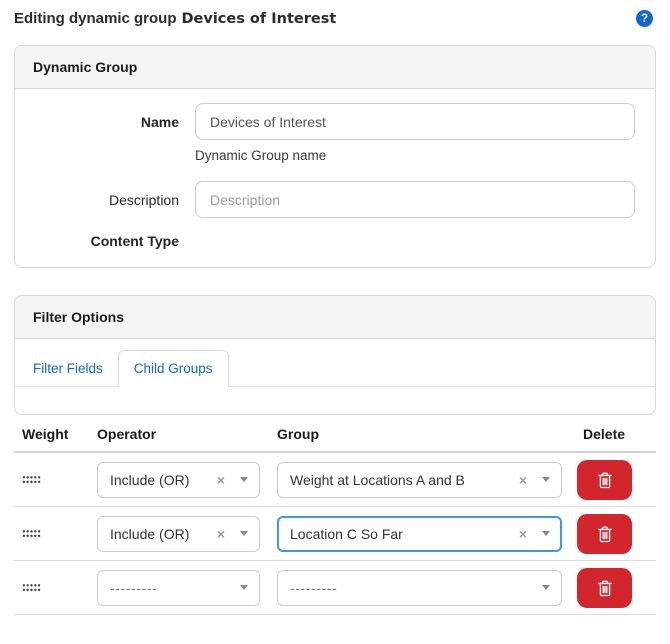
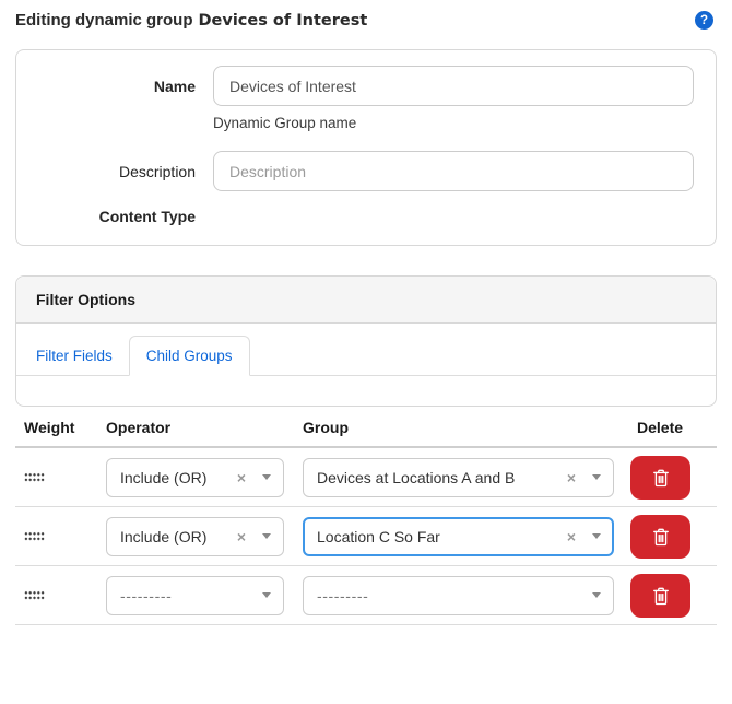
  Editing dynamic group Devices of Interest
  ?
- Dynamic Group
  Name
  Devices of Interest
  Dynamic Group name
  Description
  Description
  Content Type
  Filter Options
  Filter Fields
  Child Groups
  Weight
  Operator
  Group
  Delete
  Include (OR)
  ×
- Weight at Locations A and B
+ Devices at Locations A and B
  ×
  Include (OR)
  ×
  Location C So Far
  ×
  ---------
  ---------
